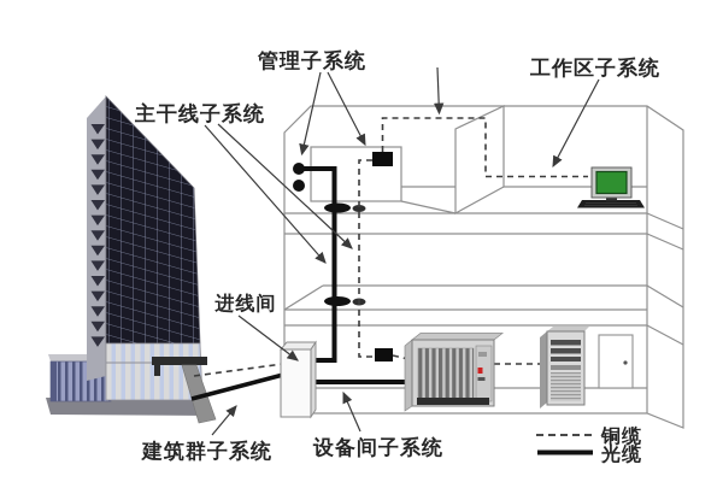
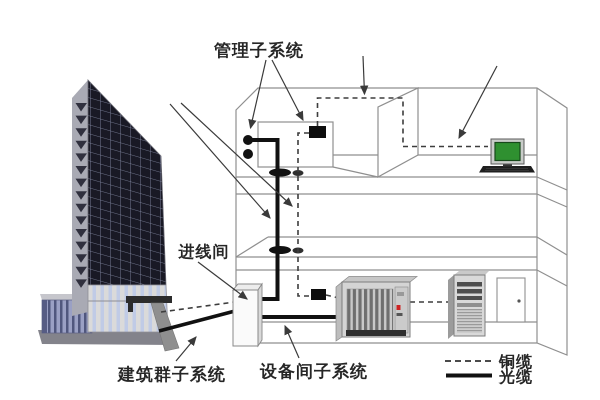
  铜缆
  光缆
  管理子系统
- 工作区子系统
- 主干线子系统
  进线间
  建筑群子系统
  设备间子系统
